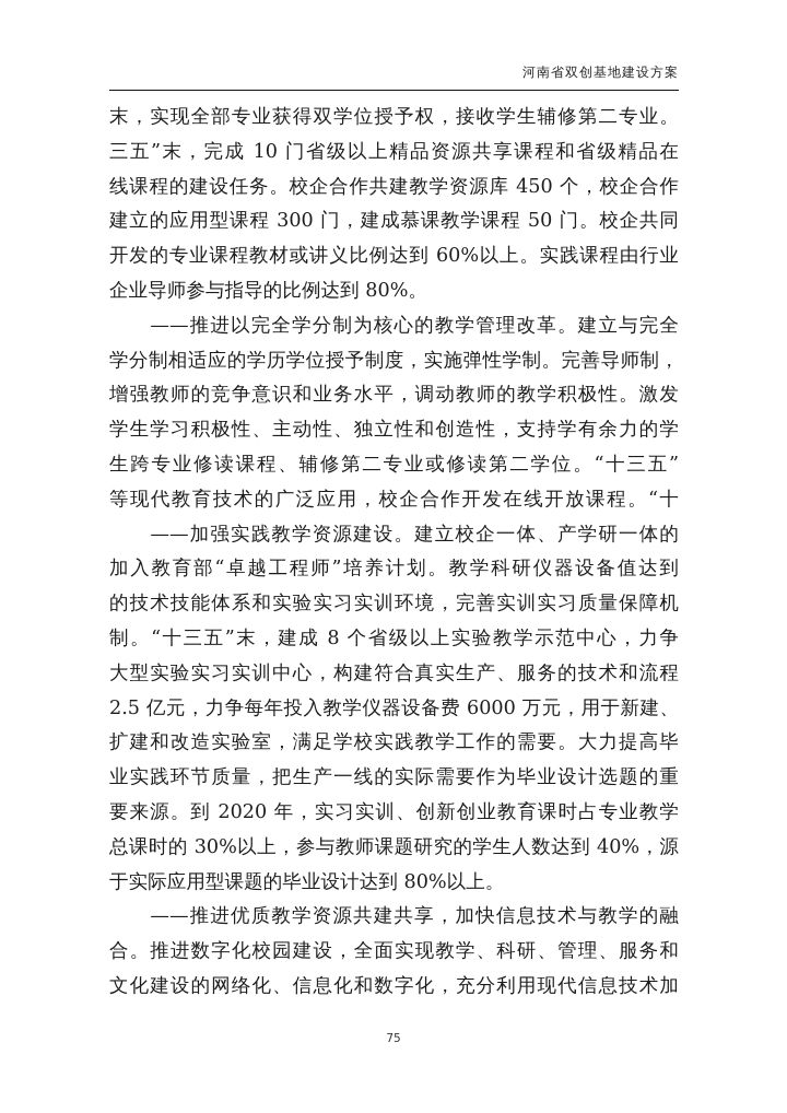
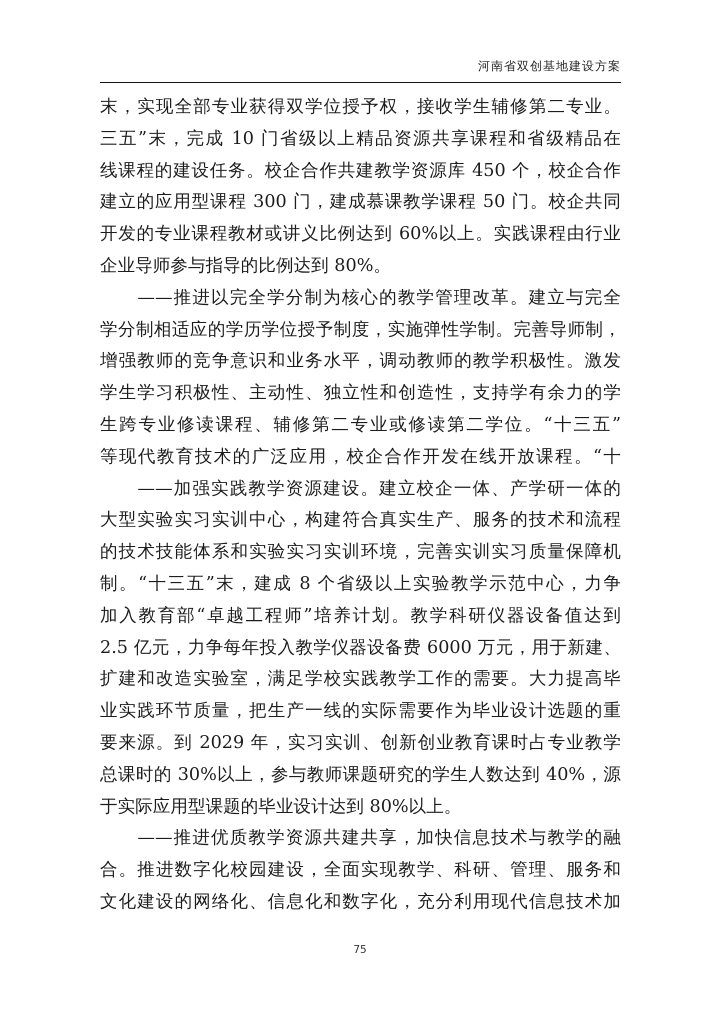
  河南省双创基地建设方案
  末，实现全部专业获得双学位授予权，接收学生辅修第二专业。
  三五”末，完成 10 门省级以上精品资源共享课程和省级精品在
  线课程的建设任务。校企合作共建教学资源库 450 个，校企合作
  建立的应用型课程 300 门，建成慕课教学课程 50 门。校企共同
  开发的专业课程教材或讲义比例达到 60%以上。实践课程由行业
  企业导师参与指导的比例达到 80%。
  ——推进以完全学分制为核心的教学管理改革。建立与完全
  学分制相适应的学历学位授予制度，实施弹性学制。完善导师制，
  增强教师的竞争意识和业务水平，调动教师的教学积极性。激发
  学生学习积极性、主动性、独立性和创造性，支持学有余力的学
  生跨专业修读课程、辅修第二专业或修读第二学位。“十三五”
  等现代教育技术的广泛应用，校企合作开发在线开放课程。“十
  ——加强实践教学资源建设。建立校企一体、产学研一体的
- 加入教育部“卓越工程师”培养计划。教学科研仪器设备值达到
+ 大型实验实习实训中心，构建符合真实生产、服务的技术和流程
  的技术技能体系和实验实习实训环境，完善实训实习质量保障机
  制。“十三五”末，建成 8 个省级以上实验教学示范中心，力争
- 大型实验实习实训中心，构建符合真实生产、服务的技术和流程
+ 加入教育部“卓越工程师”培养计划。教学科研仪器设备值达到
  2.5 亿元，力争每年投入教学仪器设备费 6000 万元，用于新建、
  扩建和改造实验室，满足学校实践教学工作的需要。大力提高毕
  业实践环节质量，把生产一线的实际需要作为毕业设计选题的重
- 要来源。到 2020 年，实习实训、创新创业教育课时占专业教学
+ 要来源。到 2029 年，实习实训、创新创业教育课时占专业教学
  总课时的 30%以上，参与教师课题研究的学生人数达到 40%，源
  于实际应用型课题的毕业设计达到 80%以上。
  ——推进优质教学资源共建共享，加快信息技术与教学的融
  合。推进数字化校园建设，全面实现教学、科研、管理、服务和
  文化建设的网络化、信息化和数字化，充分利用现代信息技术加
  75
